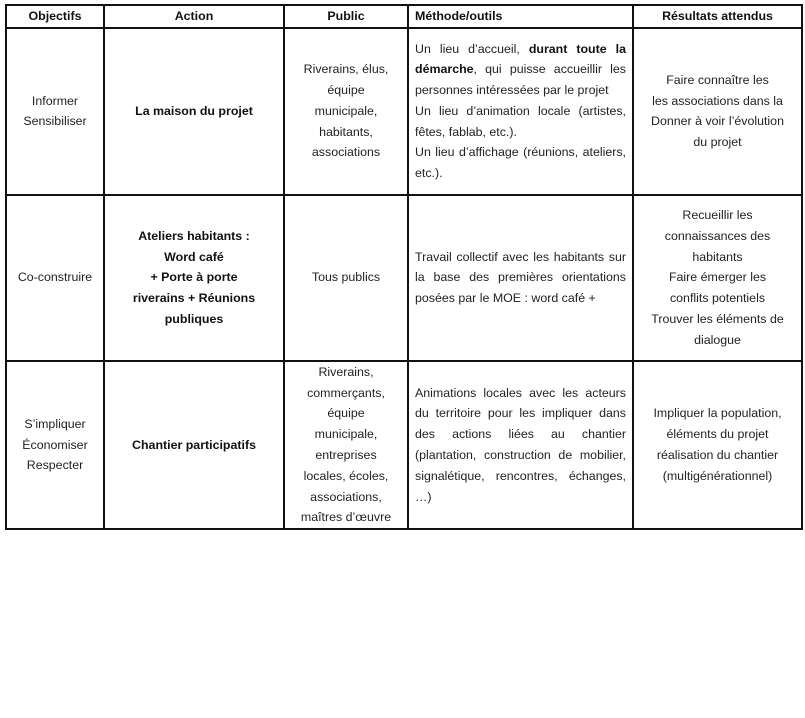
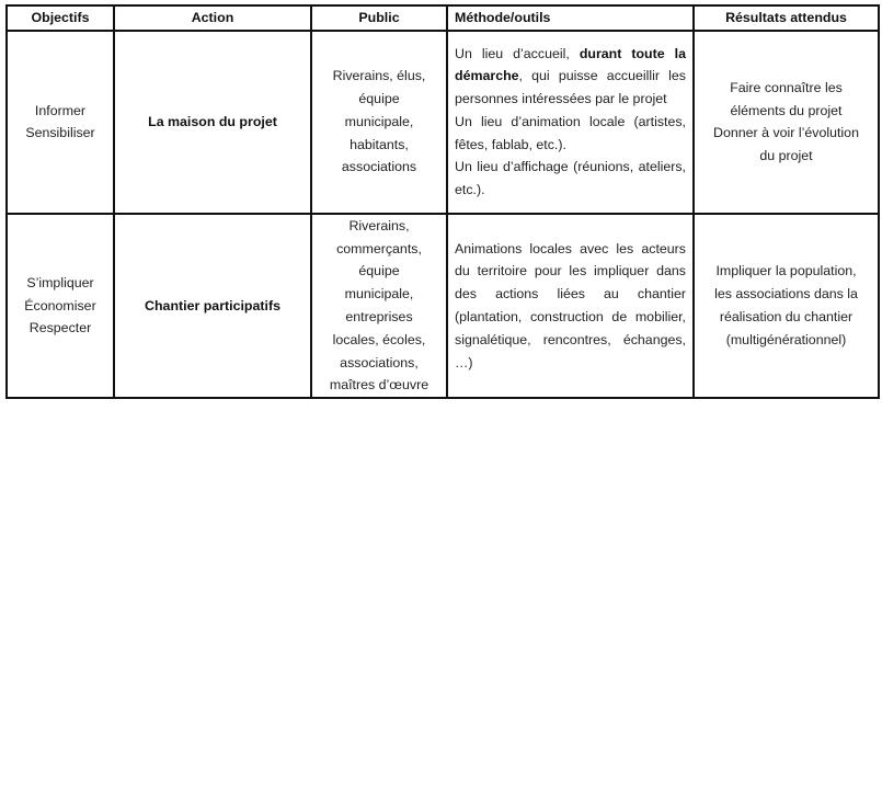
  Objectifs	Action	Public	Méthode/outils	Résultats attendus
- Informer Sensibiliser	La maison du projet	Riverains, élus, équipe municipale, habitants, associations	Un lieu d’accueil, durant toute la démarche, qui puisse accueillir les personnes intéressées par le projet Un lieu d’animation locale (artistes, fêtes, fablab, etc.). Un lieu d’affichage (réunions, ateliers, etc.).	Faire connaître les les associations dans la Donner à voir l’évolution du projet
+ Informer Sensibiliser	La maison du projet	Riverains, élus, équipe municipale, habitants, associations	Un lieu d’accueil, durant toute la démarche, qui puisse accueillir les personnes intéressées par le projet Un lieu d’animation locale (artistes, fêtes, fablab, etc.). Un lieu d’affichage (réunions, ateliers, etc.).	Faire connaître les éléments du projet Donner à voir l’évolution du projet
- Co-construire	Ateliers habitants : Word café + Porte à porte riverains + Réunions publiques	Tous publics	Travail collectif avec les habitants sur la base des premières orientations posées par le MOE : word café +	Recueillir les connaissances des habitants Faire émerger les conflits potentiels Trouver les éléments de dialogue
- S’impliquer Économiser Respecter	Chantier participatifs	Riverains, commerçants, équipe municipale, entreprises locales, écoles, associations, maîtres d’œuvre	Animations locales avec les acteurs du territoire pour les impliquer dans des actions liées au chantier (plantation, construction de mobilier, signalétique, rencontres, échanges, …)	Impliquer la population, éléments du projet réalisation du chantier (multigénérationnel)
+ S’impliquer Économiser Respecter	Chantier participatifs	Riverains, commerçants, équipe municipale, entreprises locales, écoles, associations, maîtres d’œuvre	Animations locales avec les acteurs du territoire pour les impliquer dans des actions liées au chantier (plantation, construction de mobilier, signalétique, rencontres, échanges, …)	Impliquer la population, les associations dans la réalisation du chantier (multigénérationnel)
